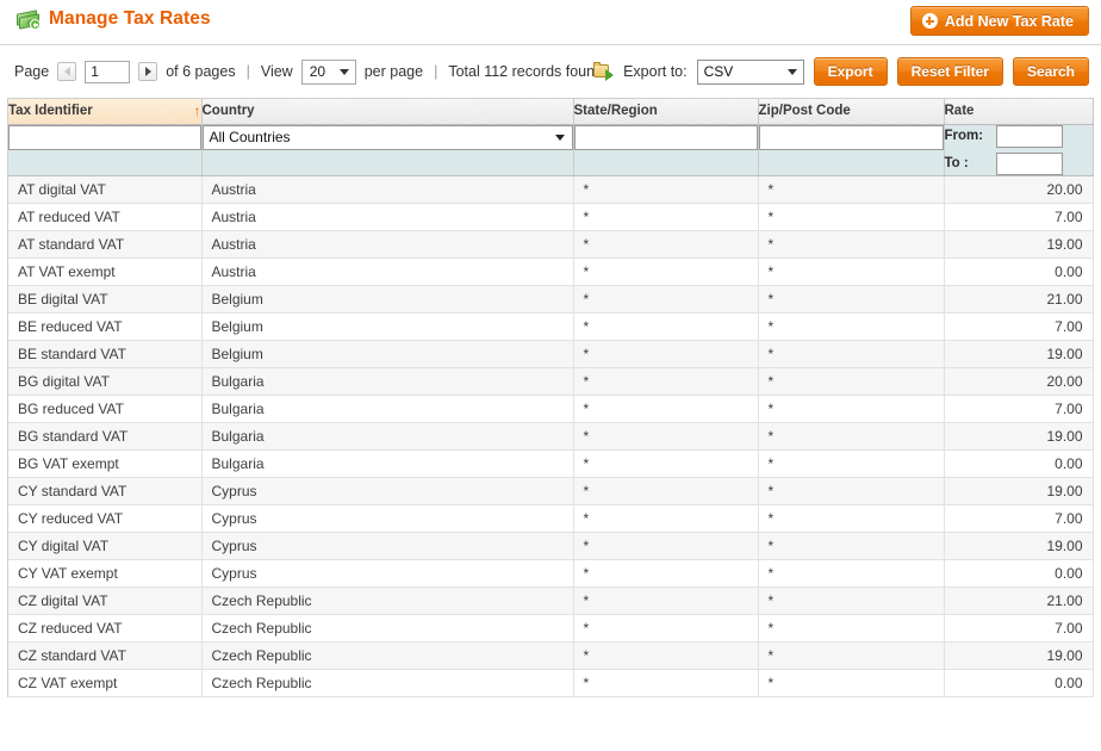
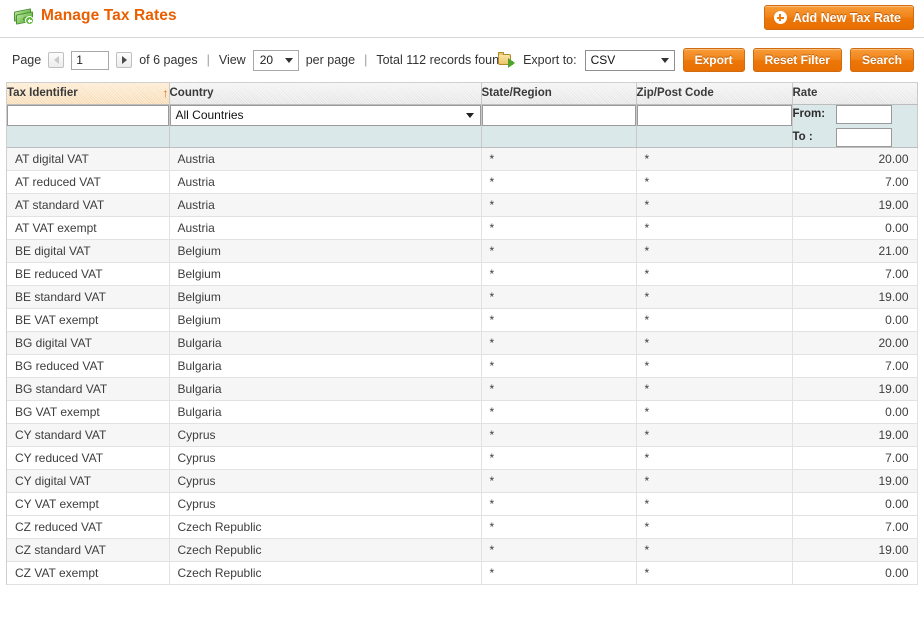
  Manage Tax Rates
  Add New Tax Rate
  Page
  1
  of 6 pages
  |
  View
  20
  per page
  |
  Total 112 records foun
  Export to:
  CSV
  Export
  Reset Filter
  Search
  Tax Identifier ↑	Country	State/Region	Zip/Post Code	Rate
  	All Countries			From: To :
  AT digital VAT	Austria	*	*	20.00
  AT reduced VAT	Austria	*	*	7.00
  AT standard VAT	Austria	*	*	19.00
  AT VAT exempt	Austria	*	*	0.00
  BE digital VAT	Belgium	*	*	21.00
  BE reduced VAT	Belgium	*	*	7.00
  BE standard VAT	Belgium	*	*	19.00
+ BE VAT exempt	Belgium	*	*	0.00
  BG digital VAT	Bulgaria	*	*	20.00
  BG reduced VAT	Bulgaria	*	*	7.00
  BG standard VAT	Bulgaria	*	*	19.00
  BG VAT exempt	Bulgaria	*	*	0.00
  CY standard VAT	Cyprus	*	*	19.00
  CY reduced VAT	Cyprus	*	*	7.00
  CY digital VAT	Cyprus	*	*	19.00
  CY VAT exempt	Cyprus	*	*	0.00
- CZ digital VAT	Czech Republic	*	*	21.00
  CZ reduced VAT	Czech Republic	*	*	7.00
  CZ standard VAT	Czech Republic	*	*	19.00
  CZ VAT exempt	Czech Republic	*	*	0.00
